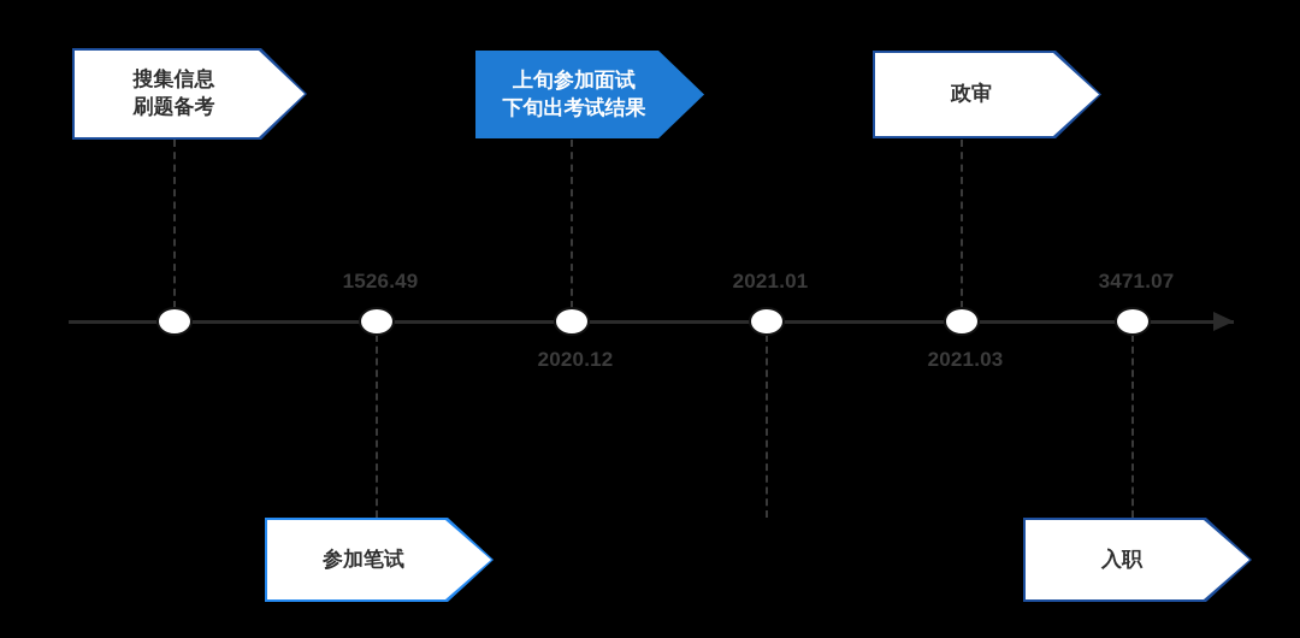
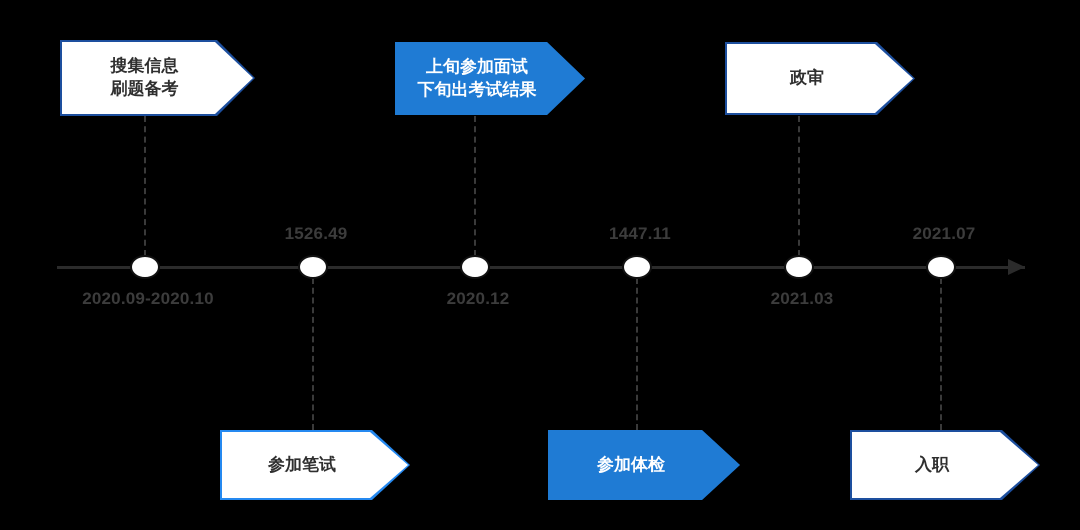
+ 2020.09-2020.10
  2020.12
  2021.03
  1526.49
- 2021.01
+ 1447.11
- 3471.07
+ 2021.07
  搜集信息
  刷题备考
  上旬参加面试
  下旬出考试结果
  政审
  参加笔试
+ 参加体检
  入职
